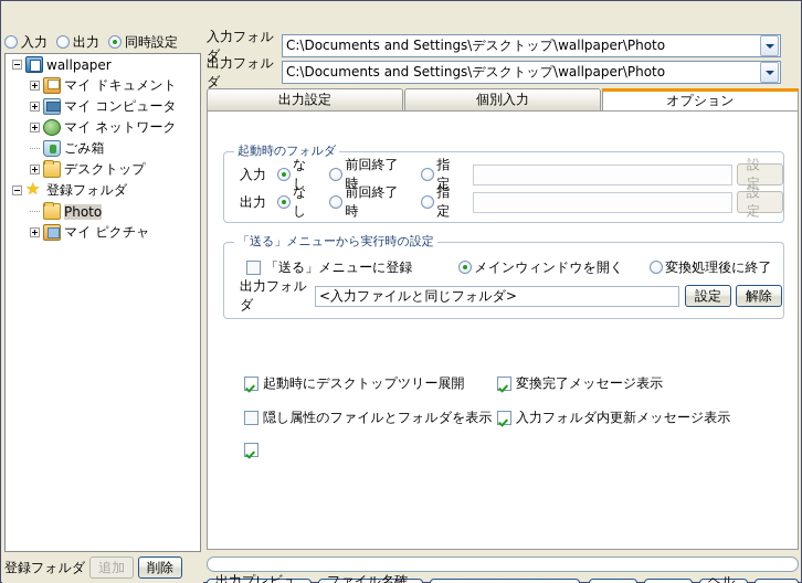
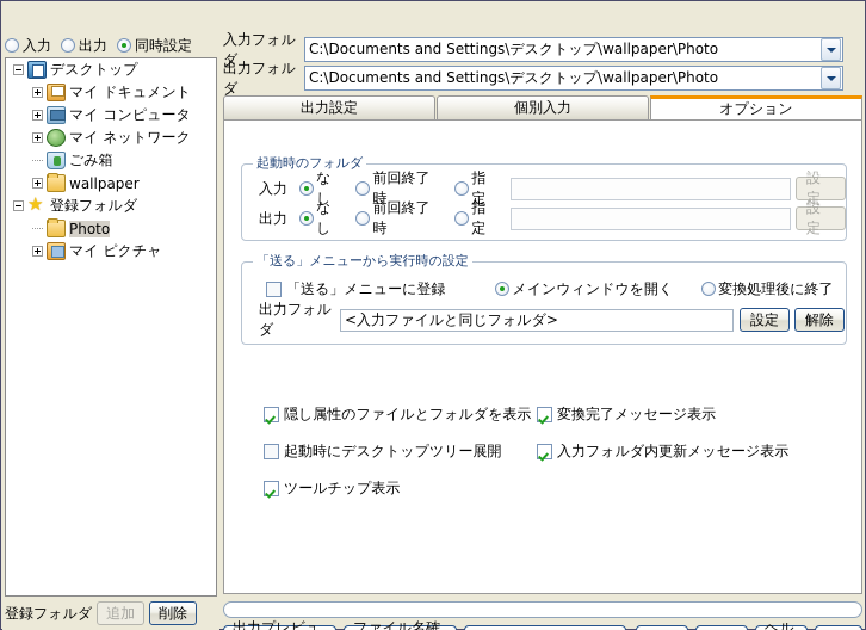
  入力
  出力
  同時設定
- wallpaper
+ デスクトップ
  マイ ドキュメント
  マイ コンピュータ
  マイ ネットワーク
  ごみ箱
- デスクトップ
+ wallpaper
  登録フォルダ
  Photo
  マイ ピクチャ
  登録フォルダ
  追加
  削除
  入力フォルダ
  C:\Documents and Settings\デスクトップ\wallpaper\Photo
  出力フォルダ
  C:\Documents and Settings\デスクトップ\wallpaper\Photo
  出力設定
  個別入力
  オプション
  起動時のフォルダ
  入力
  なし
  前回終了時
  指定
  設定
  出力
  なし
  前回終了時
  指定
  設定
  「送る」メニューから実行時の設定
  「送る」メニューに登録
  メインウィンドウを開く
  変換処理後に終了
  出力フォルダ
  <入力ファイルと同じフォルダ>
  設定
  解除
- 起動時にデスクトップツリー展開
+ 隠し属性のファイルとフォルダを表示
  変換完了メッセージ表示
- 隠し属性のファイルとフォルダを表示
+ 起動時にデスクトップツリー展開
  入力フォルダ内更新メッセージ表示
+ ツールチップ表示
  出力プレビュ
  ファイル名確
